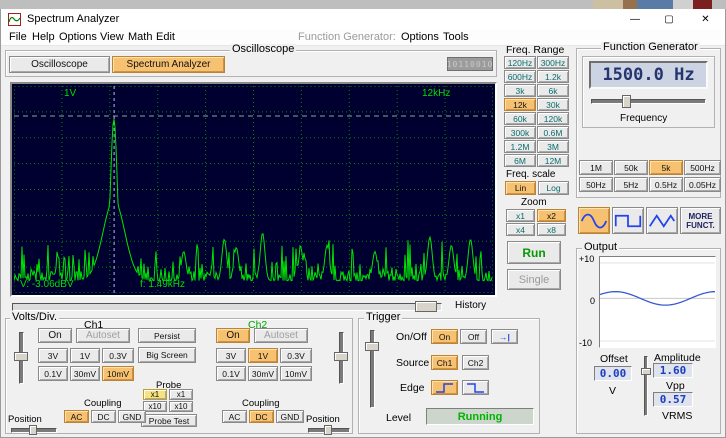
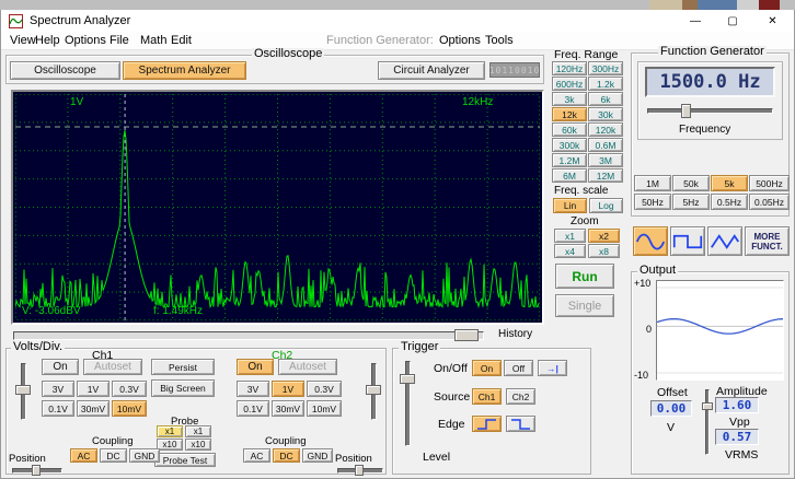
  Spectrum Analyzer
  —
  ▢
  ✕
- File
+ View
  Help
  Options
- View
+ File
  Math
  Edit
  Function Generator:
  Options
  Tools
  Oscilloscope
  Oscilloscope
  Spectrum Analyzer
+ Circuit Analyzer
  10110010
  1V
  12kHz
  V: -3.06dBV
  f: 1.49kHz
  History
  Freq. Range
  120Hz
  300Hz
  600Hz
  1.2k
  3k
  6k
  12k
  30k
  60k
  120k
  300k
  0.6M
  1.2M
  3M
  6M
  12M
  Freq. scale
  Lin
  Log
  Zoom
  x1
  x2
  x4
  x8
  Run
  Single
  Function Generator
  1500.0 Hz
  Frequency
  1M
  50k
  5k
  500Hz
  50Hz
  5Hz
  0.5Hz
  0.05Hz
  MORE
  FUNCT.
  Output
  +10
  0
  -10
  Offset
  Amplitude
  0.00
  V
  1.60
  Vpp
  0.57
  VRMS
  Volts/Div.
  Ch1
  On
  Autoset
  3V
  1V
  0.3V
  0.1V
  30mV
  10mV
  Persist
  Big Screen
  Ch2
  On
  Autoset
  3V
  1V
  0.3V
  0.1V
  30mV
  10mV
  Probe
  x1
  x1
  x10
  x10
  Probe Test
  Coupling
  AC
  DC
  GND
  Position
  Coupling
  AC
  DC
  GND
  Position
  Trigger
  On/Off
  On
  Off
  →|
  Source
  Ch1
  Ch2
  Edge
  Level
- Running
